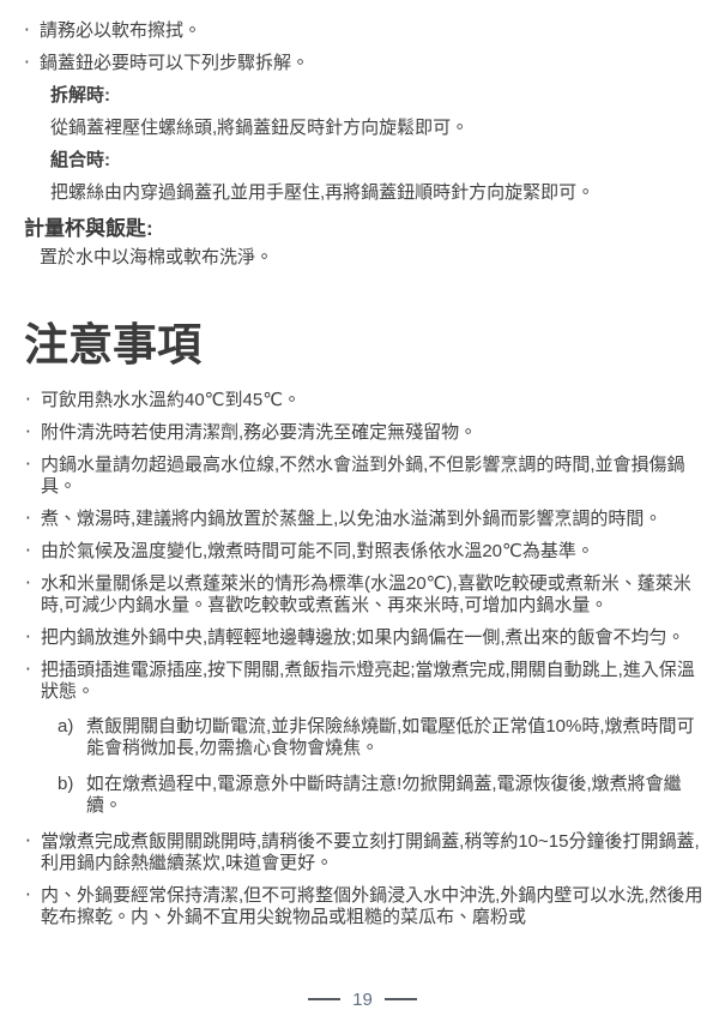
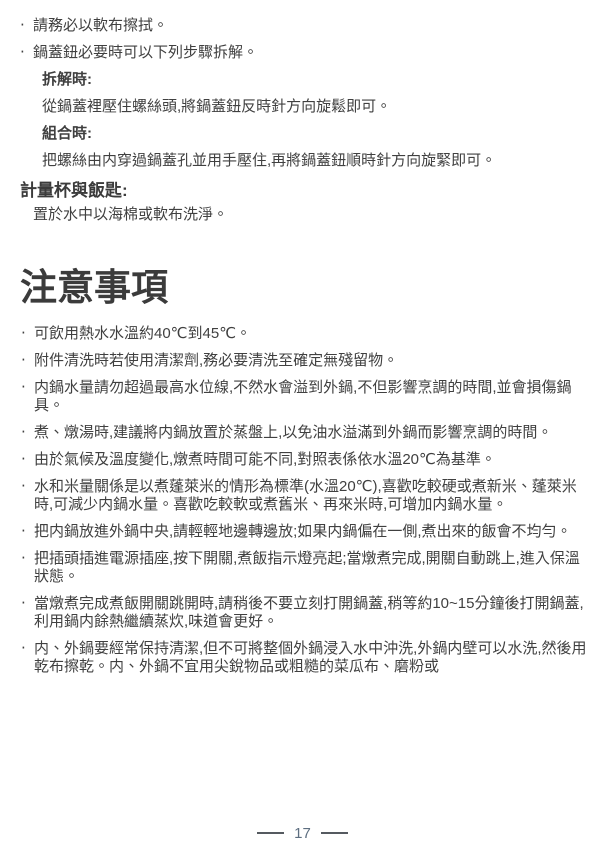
  ‧
  請務必以軟布擦拭。
  ‧
  鍋蓋鈕必要時可以下列步驟拆解。
  拆解時:
  從鍋蓋裡壓住螺絲頭,將鍋蓋鈕反時針方向旋鬆即可。
  組合時:
  把螺絲由内穿過鍋蓋孔並用手壓住,再將鍋蓋鈕順時針方向旋緊即可。
  計量杯與飯匙:
  置於水中以海棉或軟布洗淨。
  注意事項
  ‧
  可飲用熱水水溫約40℃到45℃。
  ‧
  附件清洗時若使用清潔劑,務必要清洗至確定無殘留物。
  ‧
  内鍋水量請勿超過最高水位線,不然水會溢到外鍋,不但影響烹調的時間,並會損傷鍋具。
  ‧
  煮、燉湯時,建議將内鍋放置於蒸盤上,以免油水溢滿到外鍋而影響烹調的時間。
  ‧
  由於氣候及溫度變化,燉煮時間可能不同,對照表係依水溫20℃為基準。
  ‧
  水和米量關係是以煮蓬萊米的情形為標準(水溫20℃),喜歡吃較硬或煮新米、蓬萊米時,可減少内鍋水量。喜歡吃較軟或煮舊米、再來米時,可增加内鍋水量。
  ‧
  把内鍋放進外鍋中央,請輕輕地邊轉邊放;如果内鍋偏在一側,煮出來的飯會不均勻。
  ‧
  把插頭插進電源插座,按下開關,煮飯指示燈亮起;當燉煮完成,開關自動跳上,進入保溫狀態。
- a)
- 煮飯開關自動切斷電流,並非保險絲燒斷,如電壓低於正常值10%時,燉煮時間可能會稍微加長,勿需擔心食物會燒焦。
- b)
- 如在燉煮過程中,電源意外中斷時請注意!勿掀開鍋蓋,電源恢復後,燉煮將會繼續。
  ‧
  當燉煮完成煮飯開關跳開時,請稍後不要立刻打開鍋蓋,稍等約10~15分鐘後打開鍋蓋,利用鍋内餘熱繼續蒸炊,味道會更好。
  ‧
  内、外鍋要經常保持清潔,但不可將整個外鍋浸入水中沖洗,外鍋内壁可以水洗,然後用乾布擦乾。内、外鍋不宜用尖銳物品或粗糙的菜瓜布、磨粉或
- 19
+ 17
